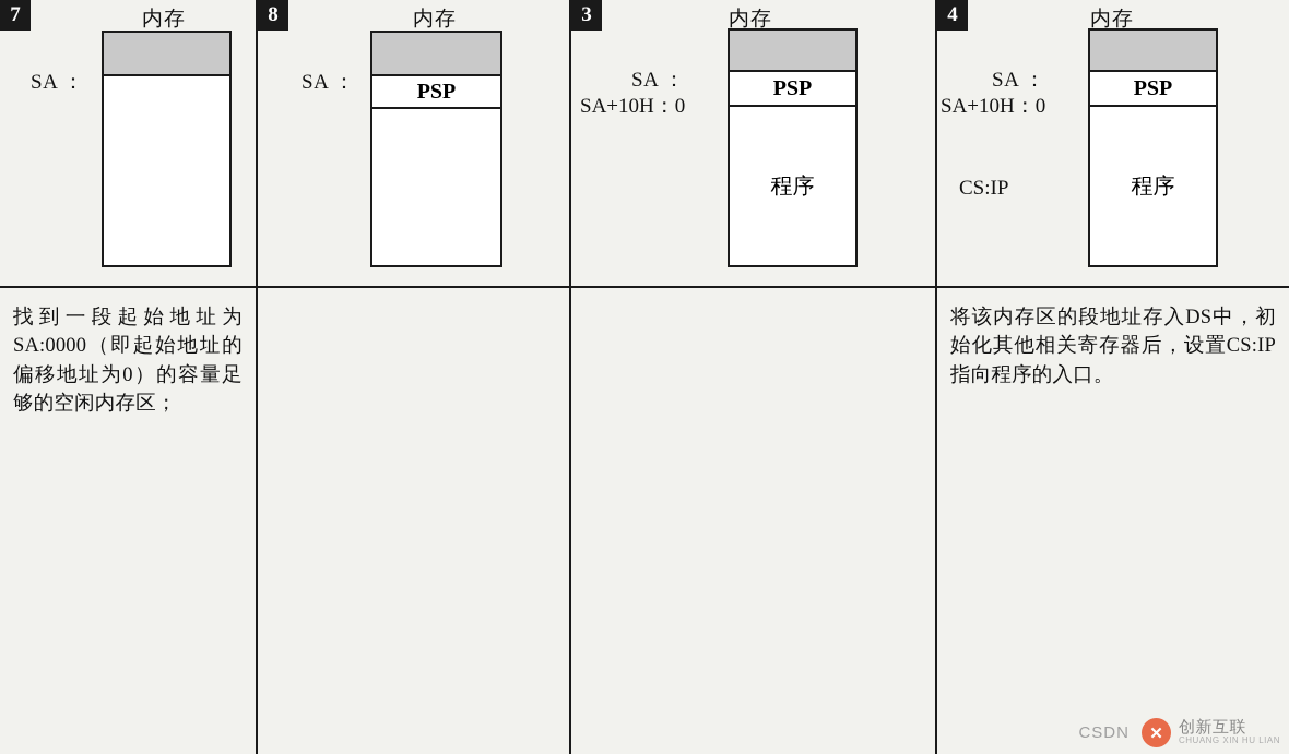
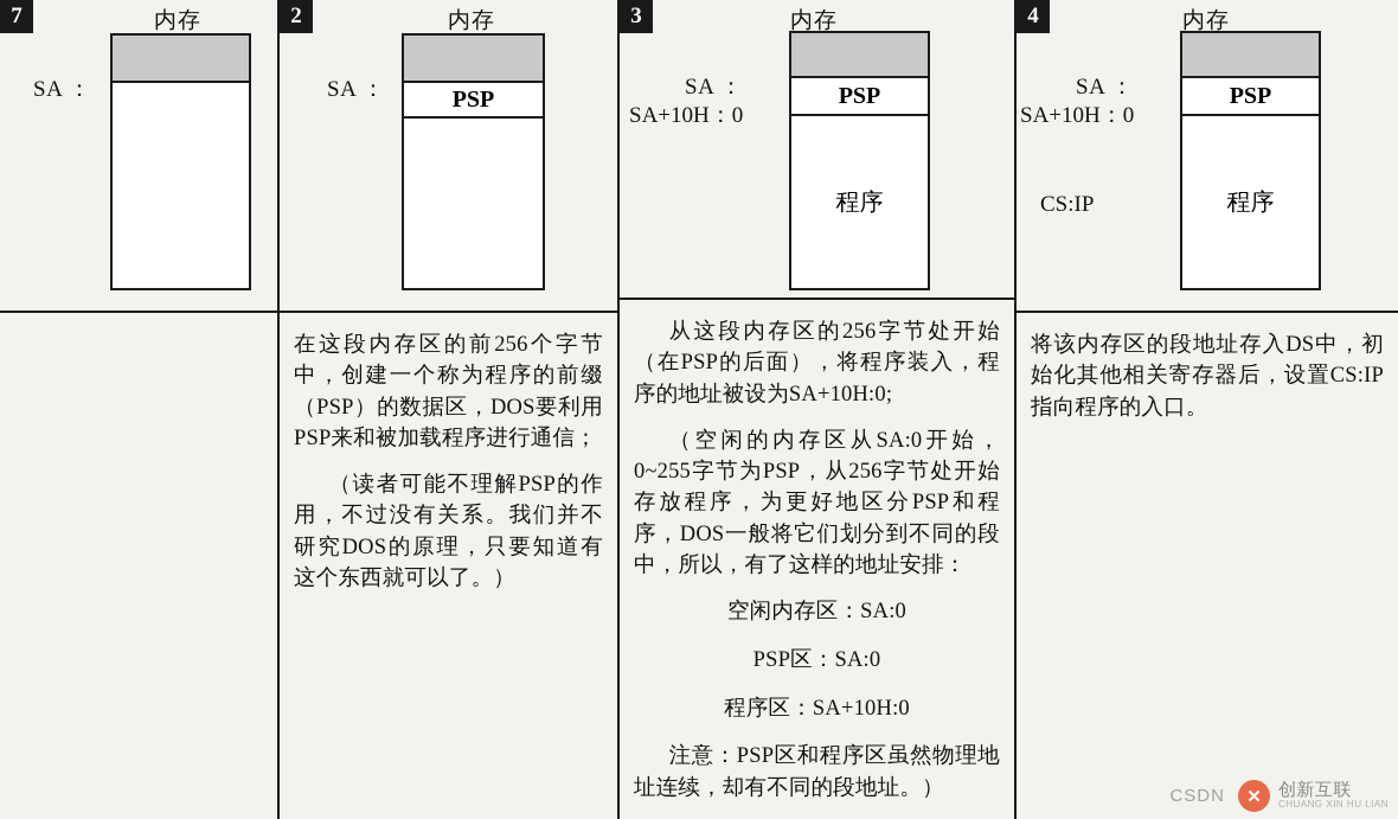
  7
  内存
  SA ：
- 找到一段起始地址为SA:0000（即起始地址的偏移地址为0）的容量足够的空闲内存区；
- 8
+ 2
  内存
  SA ：
  PSP
+ 在这段内存区的前256个字节中，创建一个称为程序的前缀（PSP）的数据区，DOS要利用PSP来和被加载程序进行通信；
+ （读者可能不理解PSP的作用，不过没有关系。我们并不研究DOS的原理，只要知道有这个东西就可以了。）
  3
  内存
  SA ：
  SA+10H：0
  PSP
  程序
+ 从这段内存区的256字节处开始（在PSP的后面），将程序装入，程序的地址被设为SA+10H:0;
+ （空闲的内存区从SA:0开始，0~255字节为PSP，从256字节处开始存放程序，为更好地区分PSP和程序，DOS一般将它们划分到不同的段中，所以，有了这样的地址安排：
+ 空闲内存区：SA:0
+ PSP区：SA:0
+ 程序区：SA+10H:0
+ 注意：PSP区和程序区虽然物理地址连续，却有不同的段地址。）
  4
  内存
  SA ：
  SA+10H：0
  CS:IP
  PSP
  程序
  将该内存区的段地址存入DS中，初始化其他相关寄存器后，设置CS:IP指向程序的入口。
  CSDN
  ✕
  创新互联
  CHUANG XIN HU LIAN
